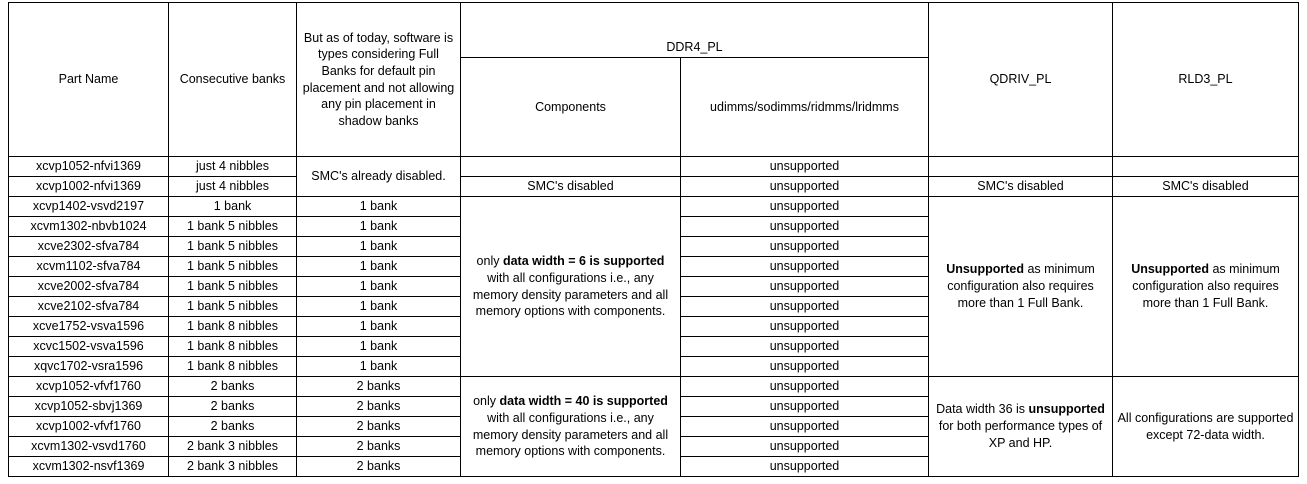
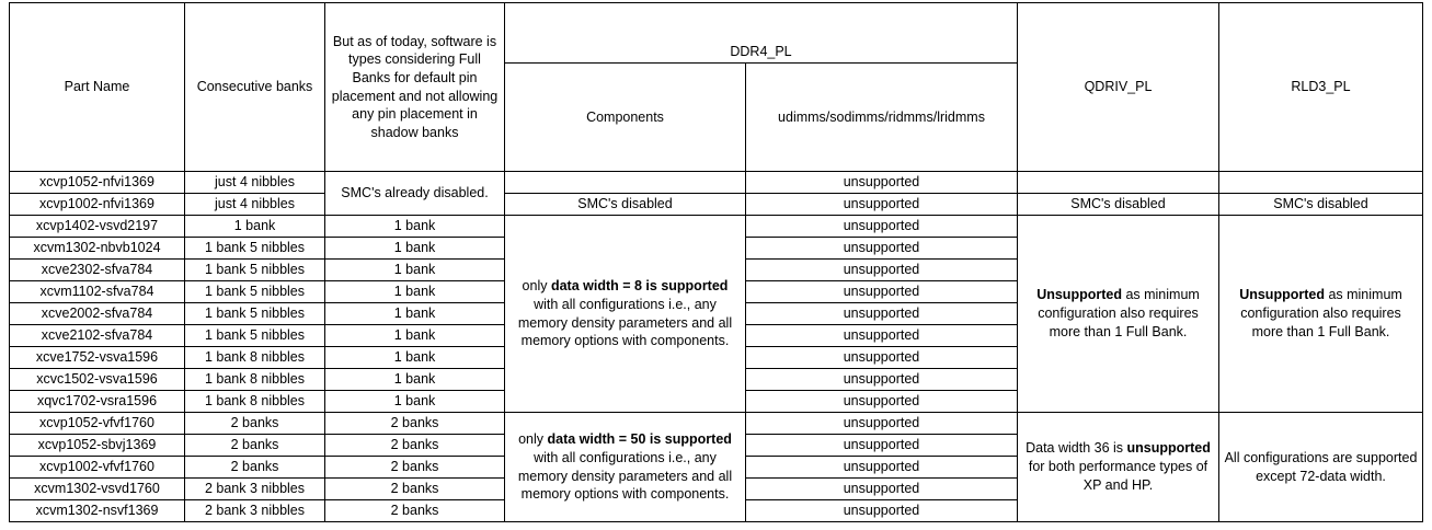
  Part Name	Consecutive banks	But as of today, software is types considering Full Banks for default pin placement and not allowing any pin placement in shadow banks	DDR4_PL	QDRIV_PL	RLD3_PL
  Components	udimms/sodimms/ridmms/lridmms
  xcvp1052-nfvi1369	just 4 nibbles	SMC's already disabled.		unsupported
  xcvp1002-nfvi1369	just 4 nibbles	SMC's disabled	unsupported	SMC's disabled	SMC's disabled
- xcvp1402-vsvd2197	1 bank	1 bank	only data width = 6 is supported with all configurations i.e., any memory density parameters and all memory options with components.	unsupported	Unsupported as minimum configuration also requires more than 1 Full Bank.	Unsupported as minimum configuration also requires more than 1 Full Bank.
+ xcvp1402-vsvd2197	1 bank	1 bank	only data width = 8 is supported with all configurations i.e., any memory density parameters and all memory options with components.	unsupported	Unsupported as minimum configuration also requires more than 1 Full Bank.	Unsupported as minimum configuration also requires more than 1 Full Bank.
  xcvm1302-nbvb1024	1 bank 5 nibbles	1 bank	unsupported
  xcve2302-sfva784	1 bank 5 nibbles	1 bank	unsupported
  xcvm1102-sfva784	1 bank 5 nibbles	1 bank	unsupported
  xcve2002-sfva784	1 bank 5 nibbles	1 bank	unsupported
  xcve2102-sfva784	1 bank 5 nibbles	1 bank	unsupported
  xcve1752-vsva1596	1 bank 8 nibbles	1 bank	unsupported
  xcvc1502-vsva1596	1 bank 8 nibbles	1 bank	unsupported
  xqvc1702-vsra1596	1 bank 8 nibbles	1 bank	unsupported
- xcvp1052-vfvf1760	2 banks	2 banks	only data width = 40 is supported with all configurations i.e., any memory density parameters and all memory options with components.	unsupported	Data width 36 is unsupported for both performance types of XP and HP.	All configurations are supported except 72-data width.
+ xcvp1052-vfvf1760	2 banks	2 banks	only data width = 50 is supported with all configurations i.e., any memory density parameters and all memory options with components.	unsupported	Data width 36 is unsupported for both performance types of XP and HP.	All configurations are supported except 72-data width.
  xcvp1052-sbvj1369	2 banks	2 banks	unsupported
  xcvp1002-vfvf1760	2 banks	2 banks	unsupported
  xcvm1302-vsvd1760	2 bank 3 nibbles	2 banks	unsupported
  xcvm1302-nsvf1369	2 bank 3 nibbles	2 banks	unsupported
